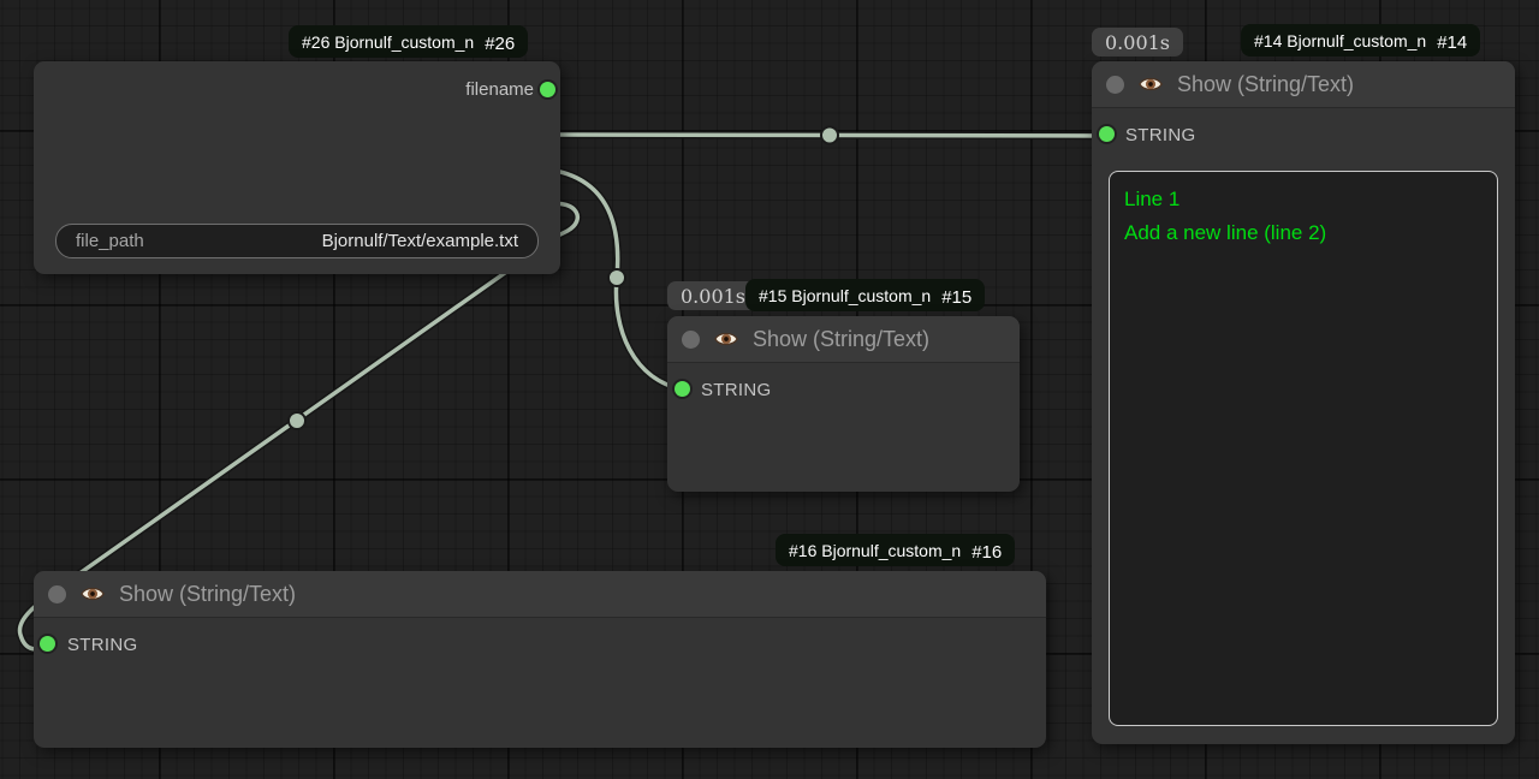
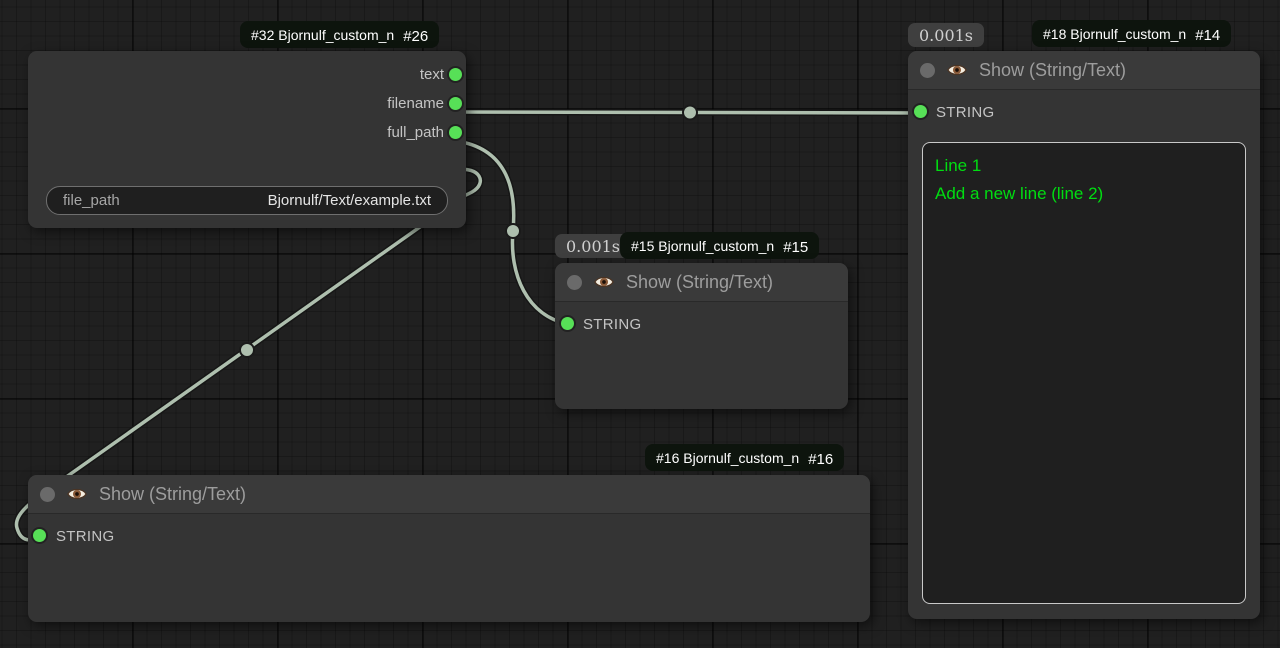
- #26 Bjornulf_custom_n
+ #32 Bjornulf_custom_n
  #26
+ text
  filename
+ full_path
  file_path
  Bjornulf/Text/example.txt
  0.001s
- #14 Bjornulf_custom_n
+ #18 Bjornulf_custom_n
  #14
  Show (String/Text)
  STRING
  Line 1
  Add a new line (line 2)
  0.001s
  #15 Bjornulf_custom_n
  #15
  Show (String/Text)
  STRING
  #16 Bjornulf_custom_n
  #16
  Show (String/Text)
  STRING
